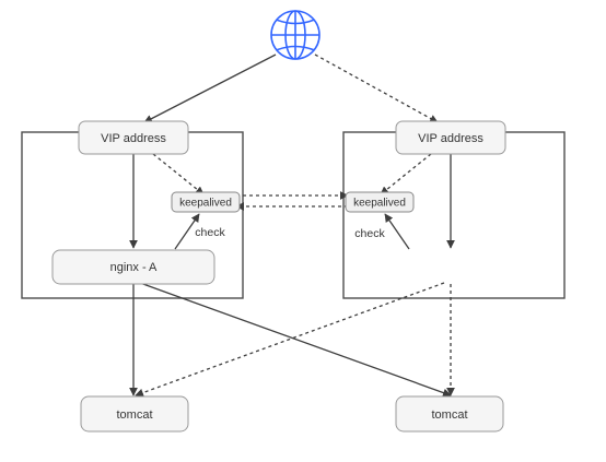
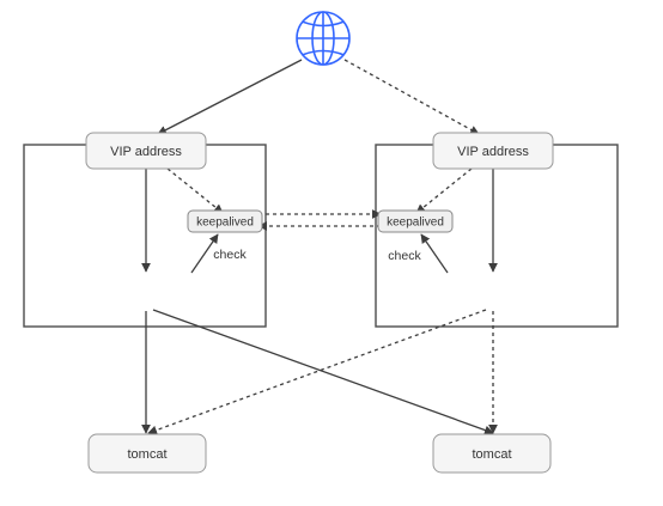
  VIP address
  VIP address
  keepalived
  keepalived
- nginx - A
  tomcat
  tomcat
  check
  check
